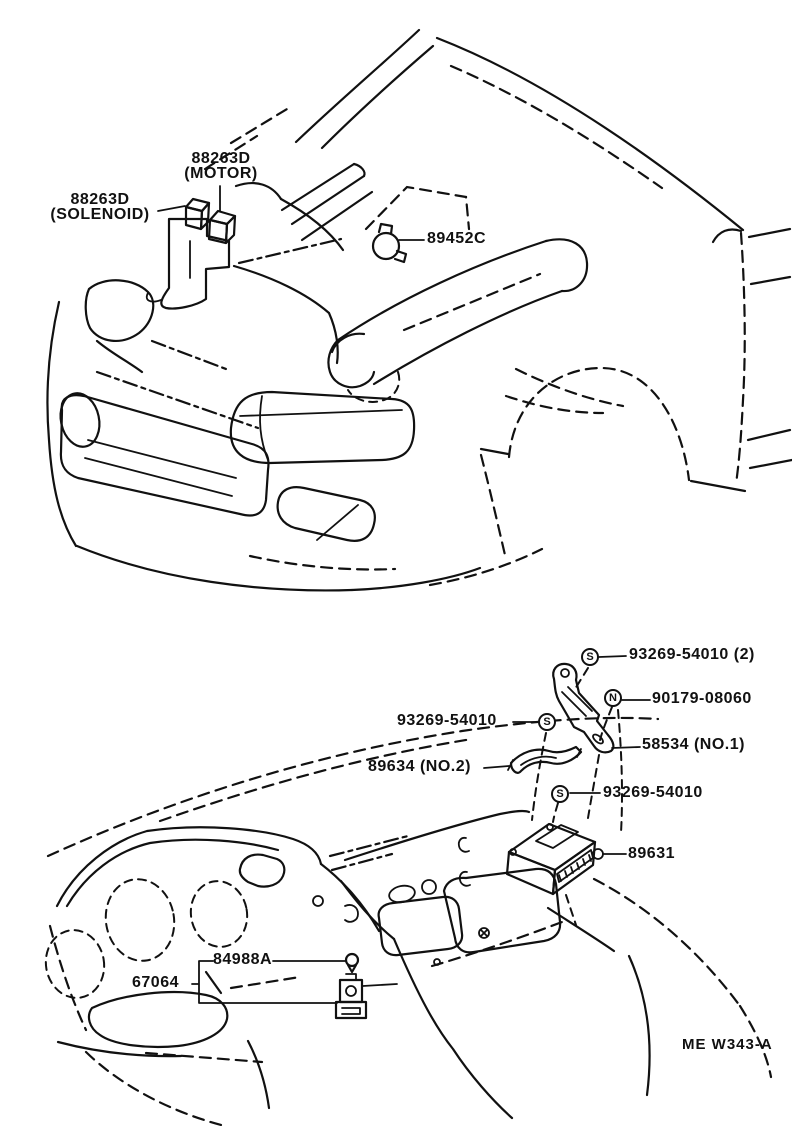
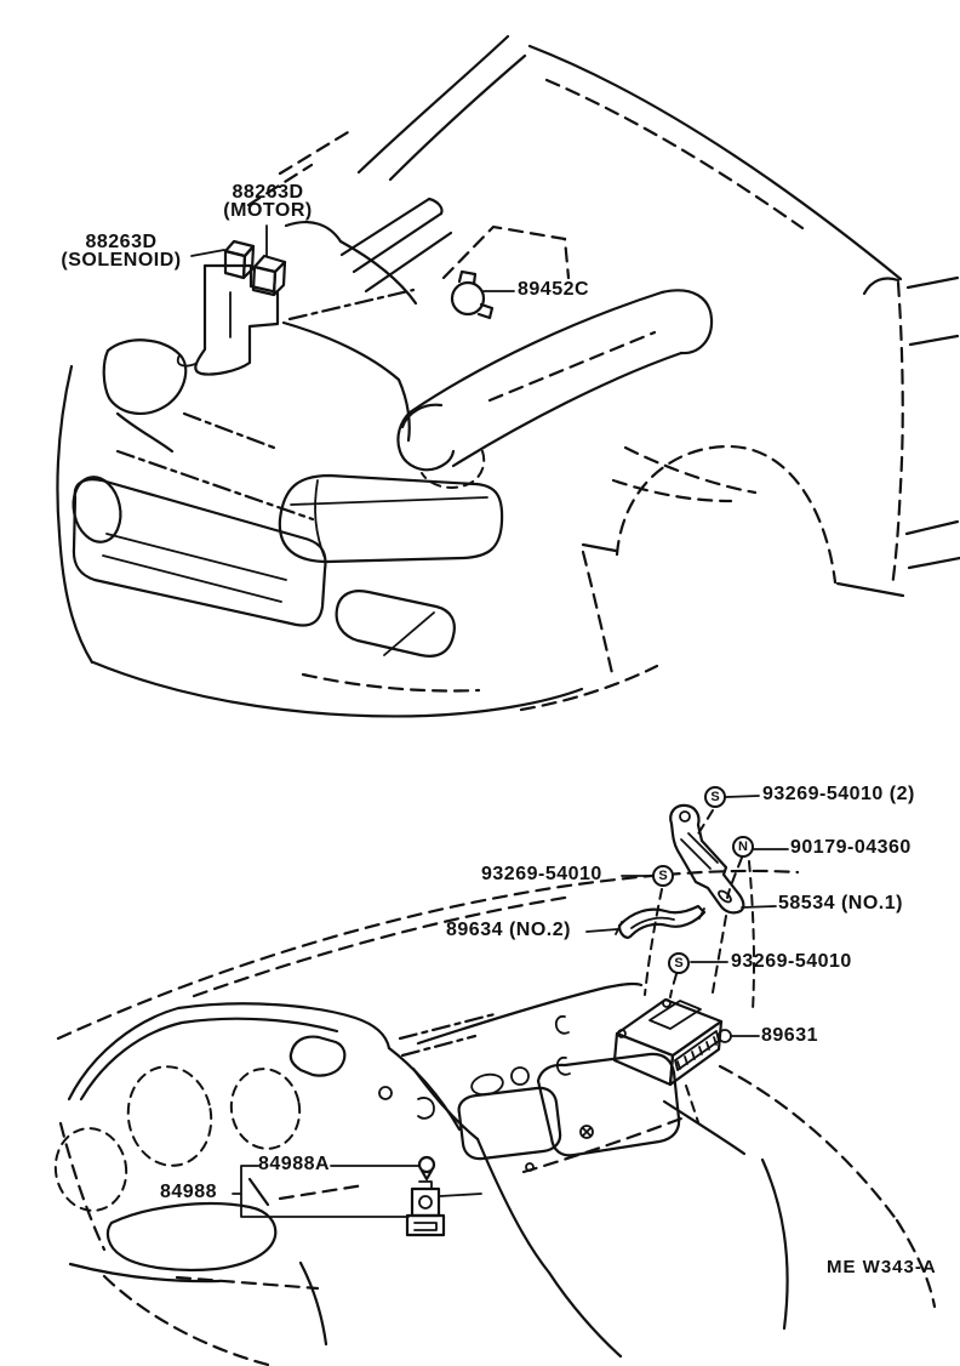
  88263D
  (MOTOR)
  88263D
  (SOLENOID)
  89452C
  S
  93269-54010 (2)
  N
- 90179-08060
+ 90179-04360
  93269-54010
  S
  58534 (NO.1)
  89634 (NO.2)
  S
  93269-54010
  89631
  84988A
- 67064
+ 84988
  ME W343-A
